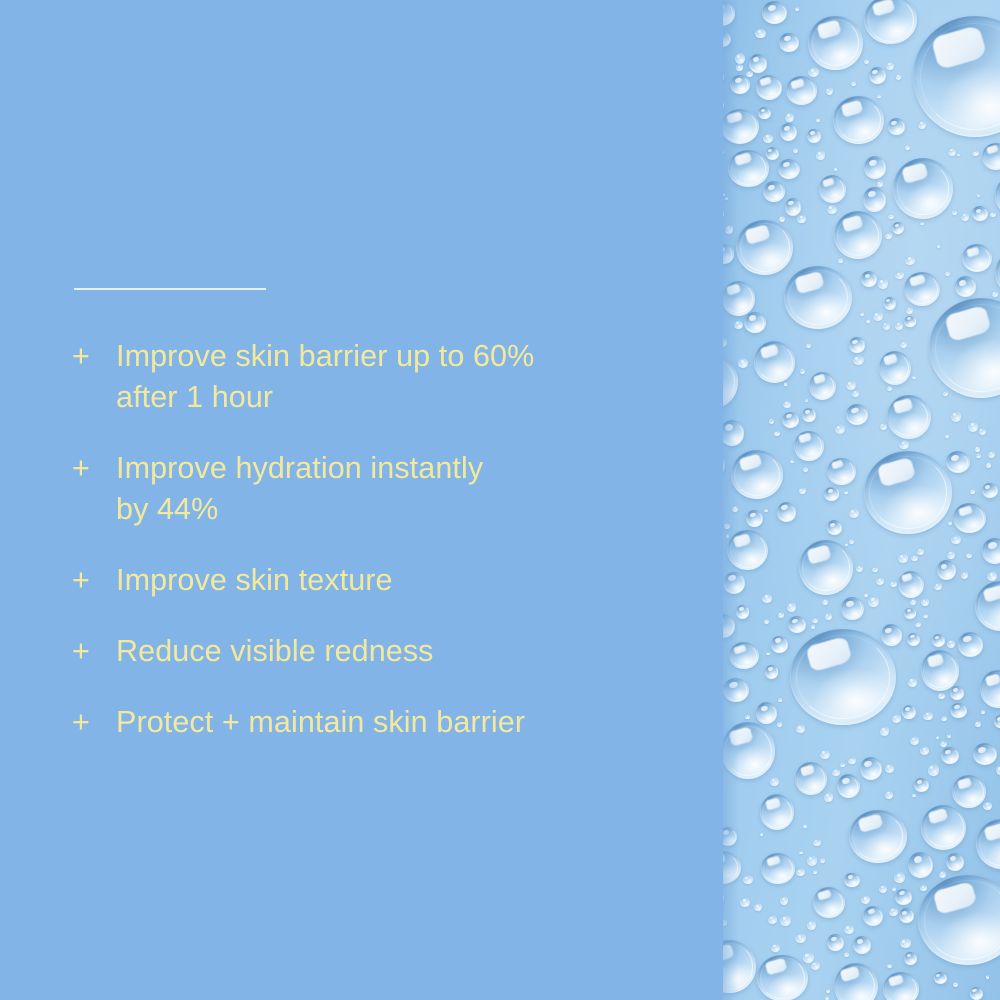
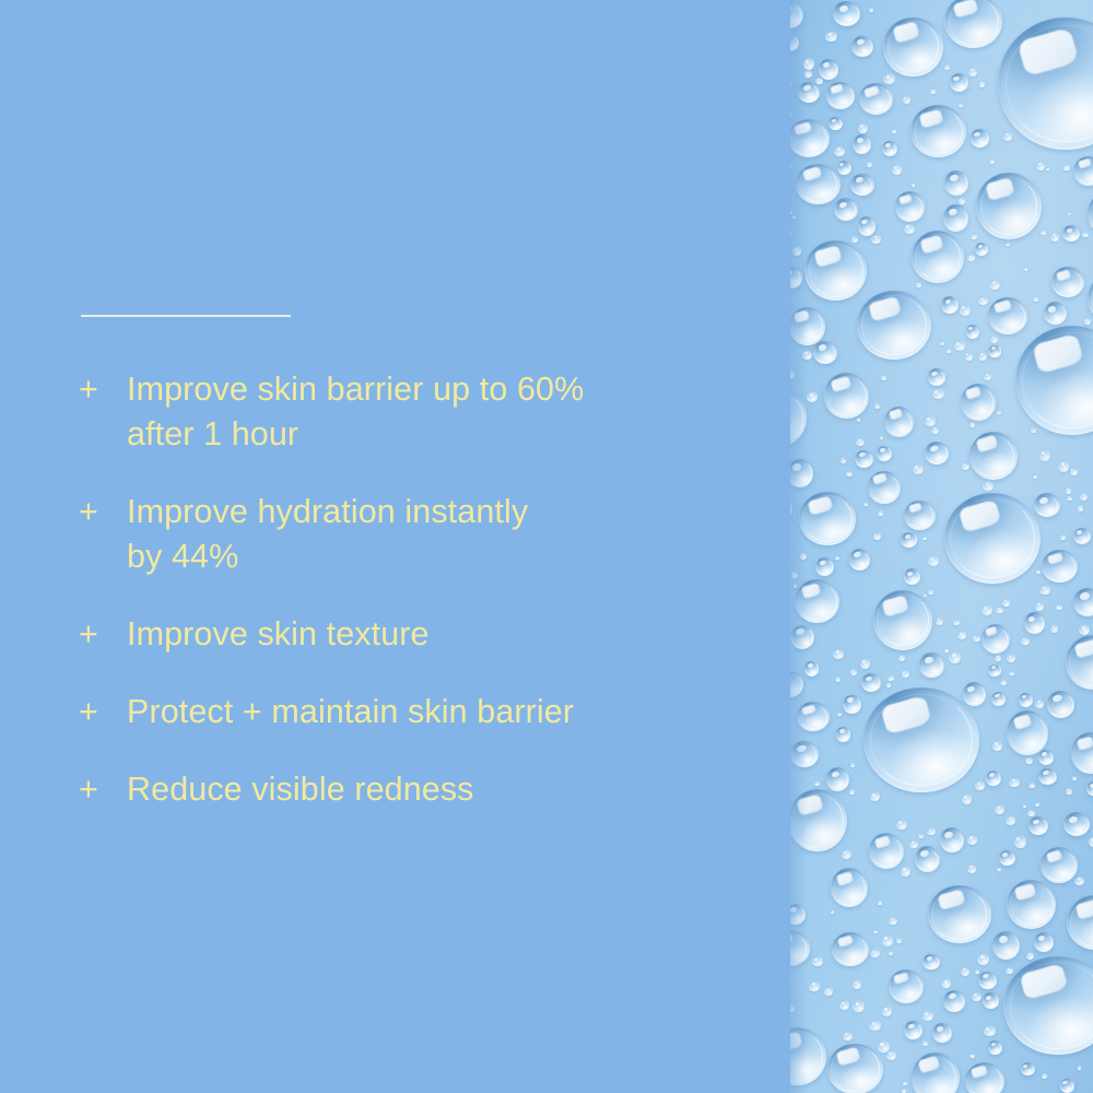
  +
  Improve skin barrier up to 60%
  after 1 hour
  +
  Improve hydration instantly
  by 44%
  +
  Improve skin texture
  +
- Reduce visible redness
+ Protect + maintain skin barrier
  +
- Protect + maintain skin barrier
+ Reduce visible redness
